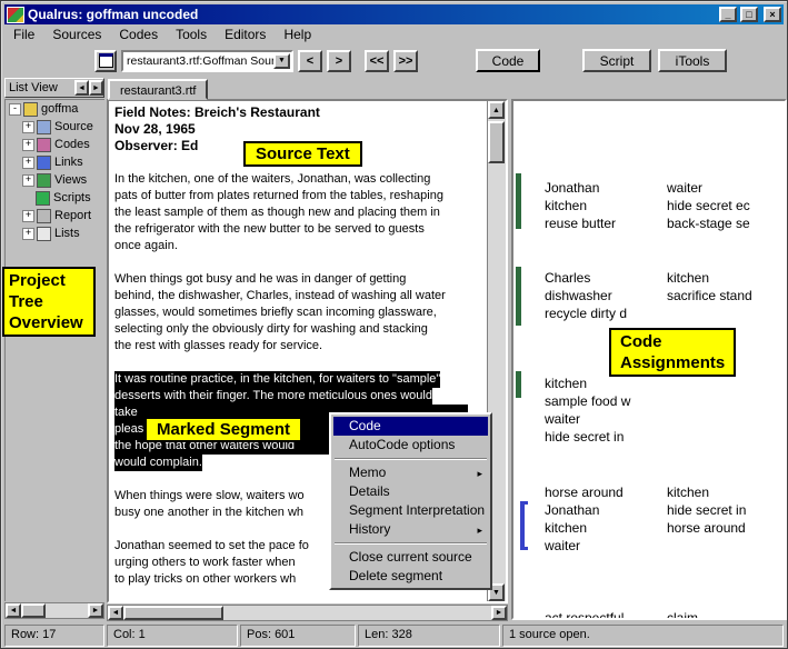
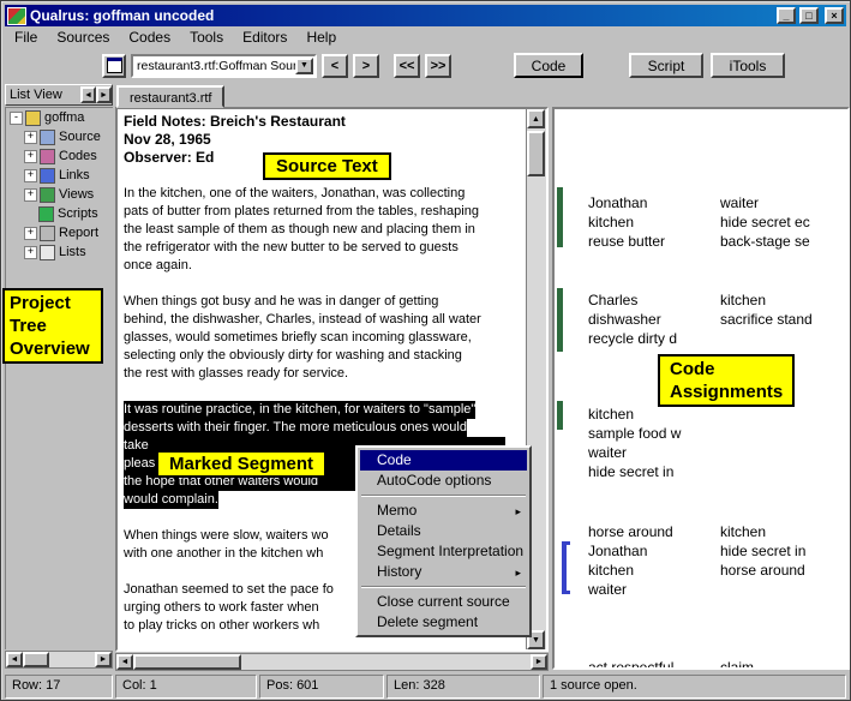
  Qualrus: goffman uncoded
  _
  □
  ×
  File
  Sources
  Codes
  Tools
  Editors
  Help
  restaurant3.rtf:Goffman Sou
  <
  >
  <<
  >>
  Code
  Script
  iTools
  List View
  -
  goffma
  +
  Source
  +
  Codes
  +
  Links
  +
  Views
  Scripts
  +
  Report
  +
  Lists
  restaurant3.rtf
  Field Notes: Breich's Restaurant
  Nov 28, 1965
  Observer: Ed
  In the kitchen, one of the waiters, Jonathan, was collecting
  pats of butter from plates returned from the tables, reshaping
  the least sample of them as though new and placing them in
  the refrigerator with the new butter to be served to guests
  once again.
  When things got busy and he was in danger of getting
  behind, the dishwasher, Charles, instead of washing all water
  glasses, would sometimes briefly scan incoming glassware,
  selecting only the obviously dirty for washing and stacking
  the rest with glasses ready for service.
  It was routine practice, in the kitchen, for waiters to "sample"
  desserts with their finger. The more meticulous ones would
  take
  pleas
  the hope that other waiters would
  would complain.
  When things were slow, waiters wo
- busy one another in the kitchen wh
+ with one another in the kitchen wh
  Jonathan seemed to set the pace fo
  urging others to work faster when
  to play tricks on other workers wh
  Jonathan
  waiter
  kitchen
  hide secret ec
  reuse butter
  back-stage se
  Charles
  kitchen
  dishwasher
  sacrifice stand
  recycle dirty d
  kitchen
  sample food w
  waiter
  hide secret in
  horse around
  kitchen
  Jonathan
  hide secret in
  kitchen
  horse around
  waiter
  Source Text
  Project
  Tree
  Overview
  Code
  Assignments
  Marked Segment
  Code
  AutoCode options
  Memo
  ▸
  Details
  Segment Interpretation
  History
  ▸
  Close current source
  Delete segment
  Row: 17
  Col: 1
  Pos: 601
  Len: 328
  1 source open.
